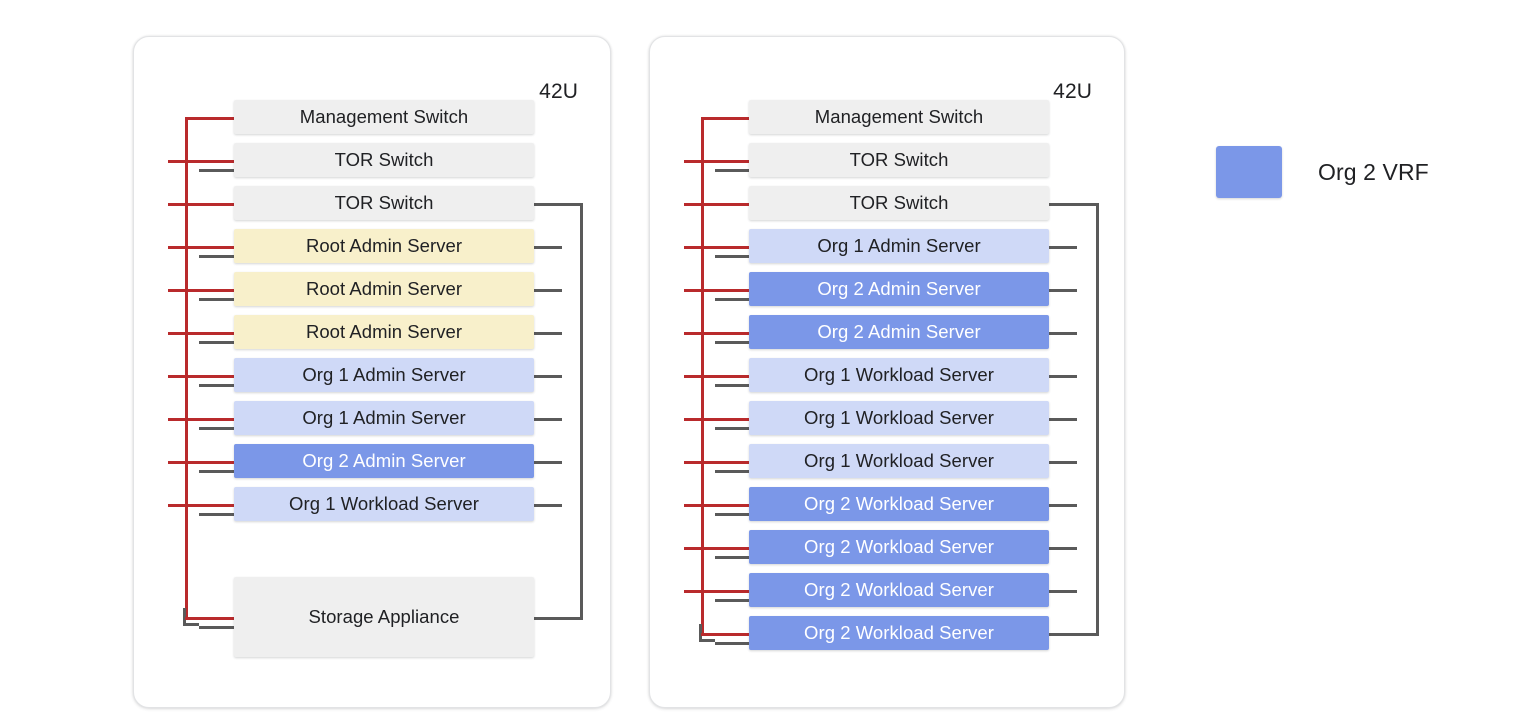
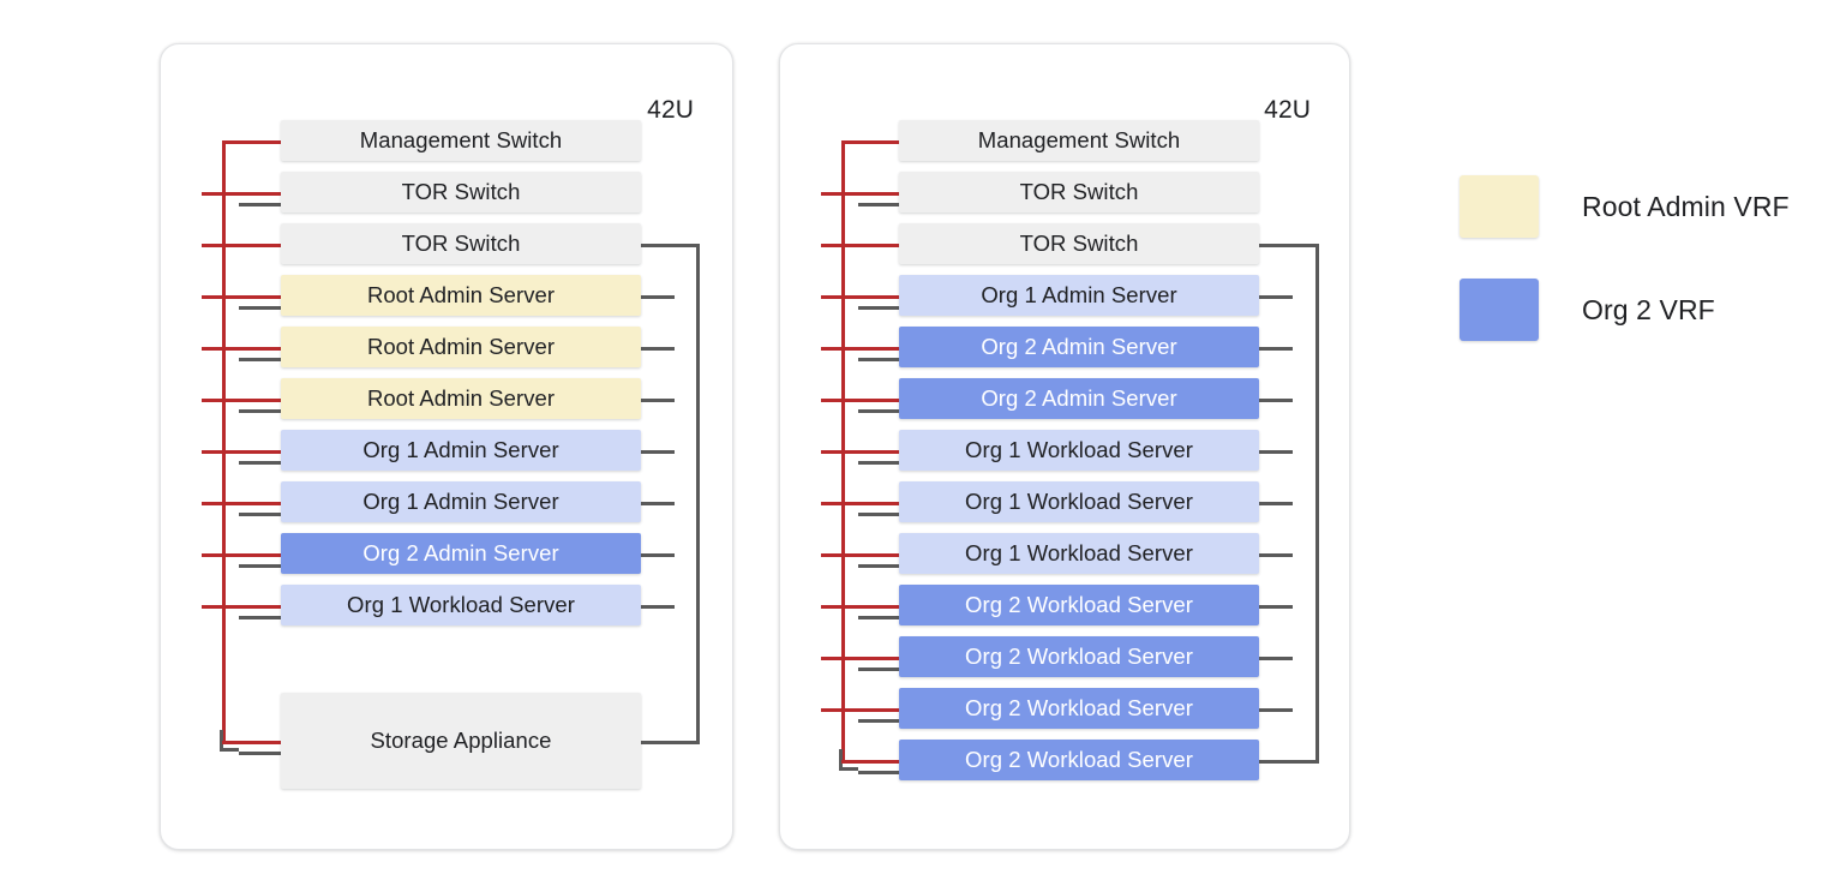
  42U
  42U
  Management Switch
  TOR Switch
  TOR Switch
  Root Admin Server
  Root Admin Server
  Root Admin Server
  Org 1 Admin Server
  Org 1 Admin Server
  Org 2 Admin Server
  Org 1 Workload Server
  Storage Appliance
  Management Switch
  TOR Switch
  TOR Switch
  Org 1 Admin Server
  Org 2 Admin Server
  Org 2 Admin Server
  Org 1 Workload Server
  Org 1 Workload Server
  Org 1 Workload Server
  Org 2 Workload Server
  Org 2 Workload Server
  Org 2 Workload Server
  Org 2 Workload Server
+ Root Admin VRF
  Org 2 VRF
